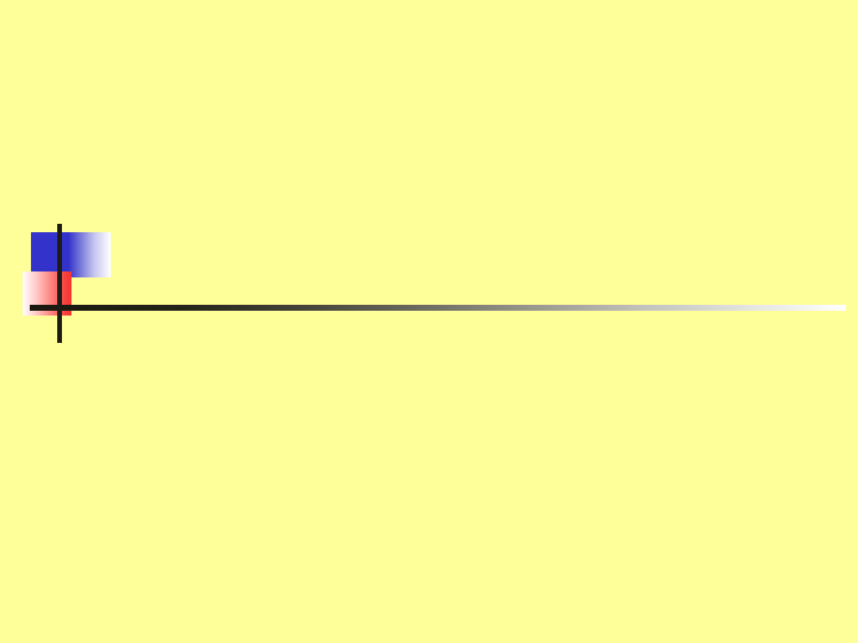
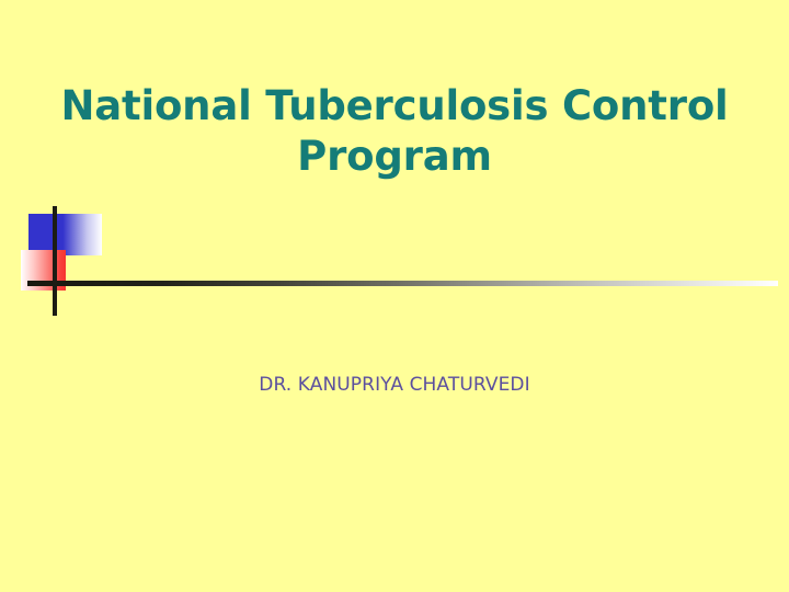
+ National Tuberculosis Control
+ Program
+ DR. KANUPRIYA CHATURVEDI
